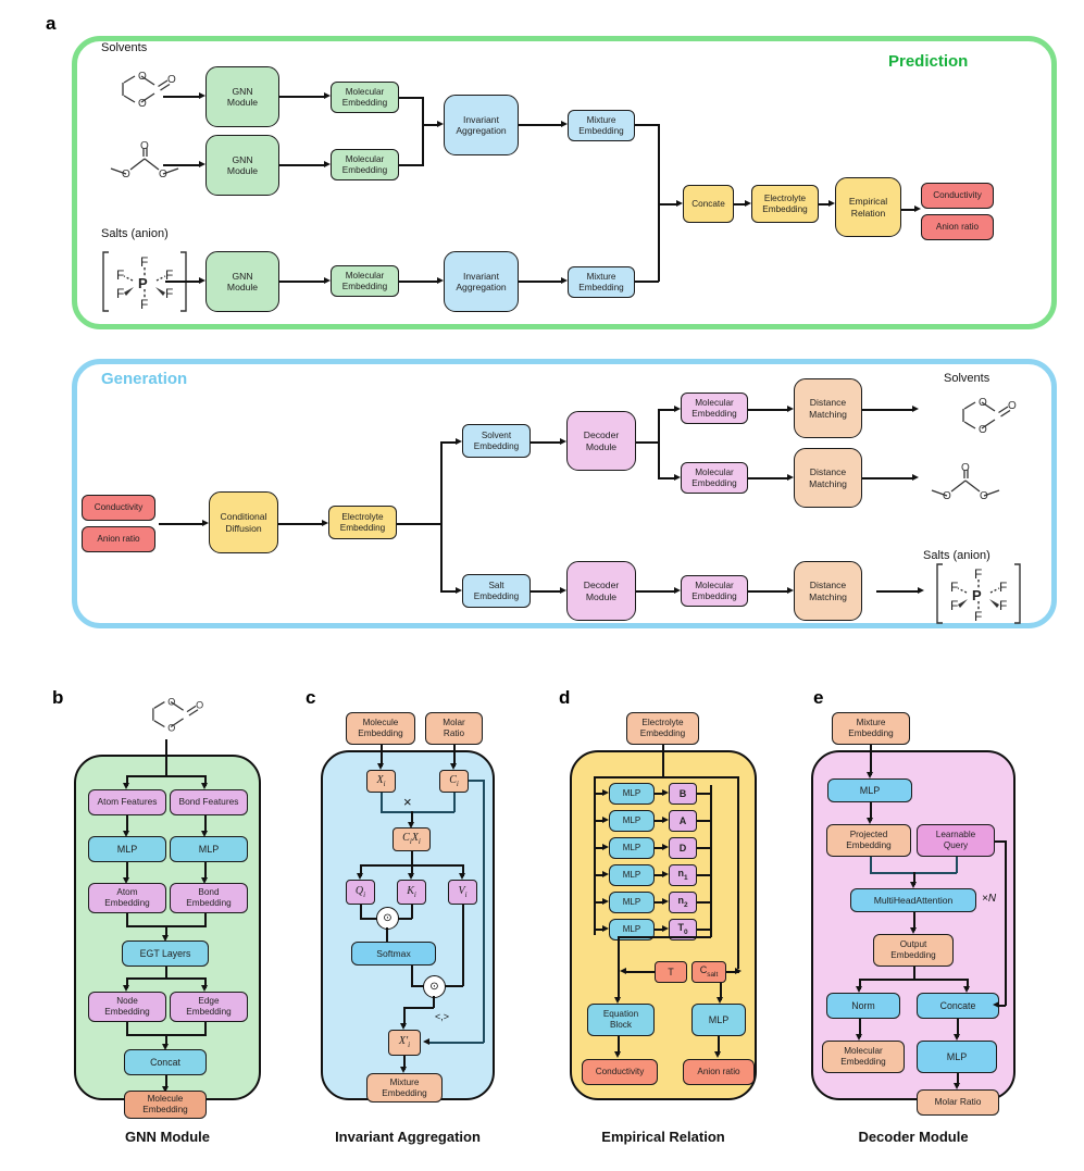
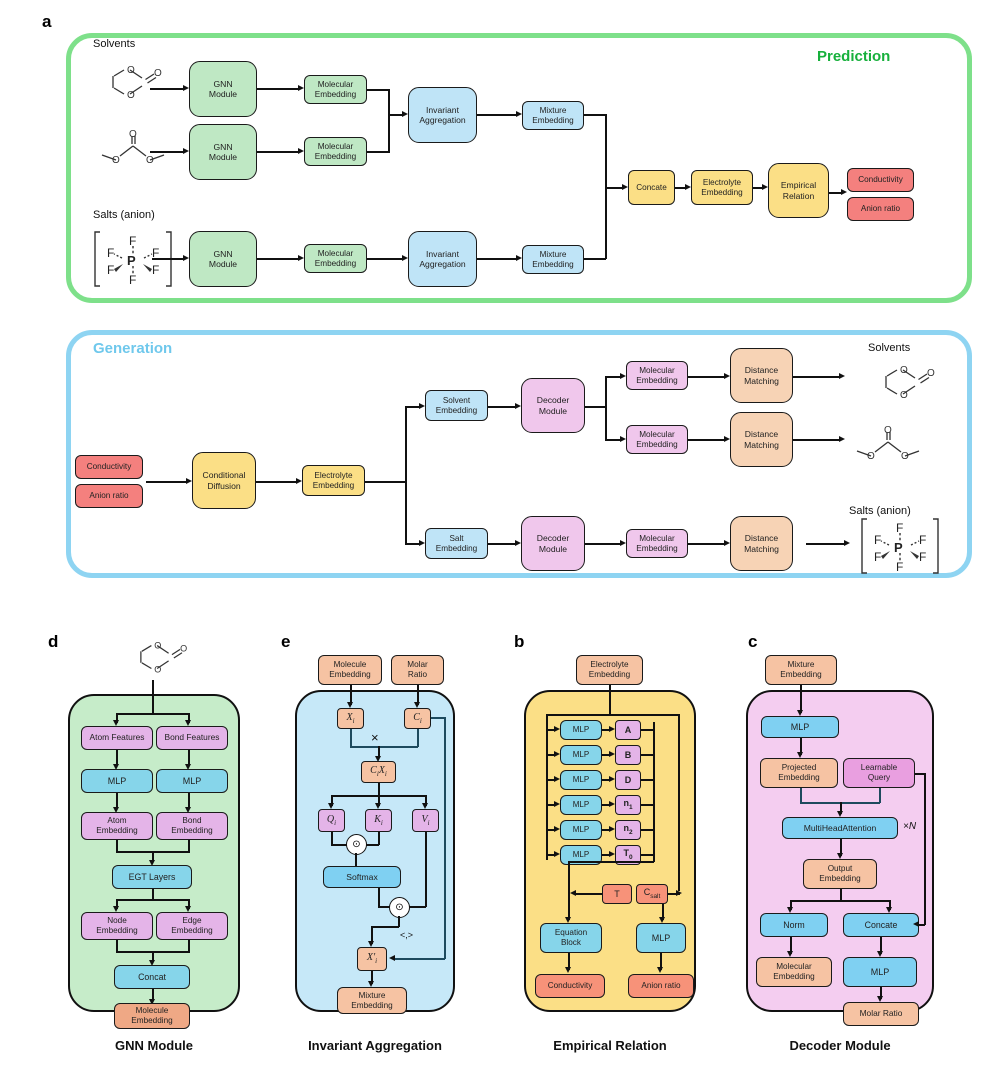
  a
  Prediction
  Solvents
  Salts (anion)
  O
  O
  O
  O
  O
  O
  F
  F
  F
  F
  F
  F
  P
  GNN
  Module
  GNN
  Module
  GNN
  Module
  Molecular
  Embedding
  Molecular
  Embedding
  Molecular
  Embedding
  Invariant
  Aggregation
  Invariant
  Aggregation
  Mixture
  Embedding
  Mixture
  Embedding
  Concate
  Electrolyte
  Embedding
  Empirical
  Relation
  Conductivity
  Anion ratio
  Generation
  Conductivity
  Anion ratio
  Conditional
  Diffusion
  Electrolyte
  Embedding
  Solvent
  Embedding
  Salt
  Embedding
  Decoder
  Module
  Decoder
  Module
  Molecular
  Embedding
  Molecular
  Embedding
  Molecular
  Embedding
  Distance
  Matching
  Distance
  Matching
  Distance
  Matching
  Solvents
  Salts (anion)
  O
  O
  O
  O
  O
  O
  F
  F
  F
  F
  F
  F
  P
- b
+ d
  O
  O
  O
  Atom Features
  Bond Features
  MLP
  MLP
  Atom
  Embedding
  Bond
  Embedding
  EGT Layers
  Node
  Embedding
  Edge
  Embedding
  Concat
  Molecule
  Embedding
  GNN Module
- c
+ e
  Molecule
  Embedding
  Molar
  Ratio
  Xi
  Ci
  ×
  CiXi
  Qi
  Ki
  Vi
  ⊙
  Softmax
  ⊙
  X′i
  <,>
  Mixture
  Embedding
  Invariant Aggregation
- d
+ b
  Electrolyte
  Embedding
  MLP
- B
+ A
  MLP
- A
+ B
  MLP
  D
  MLP
  MLP
  MLP
  T
  Equation
  Block
  MLP
  Conductivity
  Anion ratio
  Empirical Relation
- e
+ c
  Mixture
  Embedding
  MLP
  Projected
  Embedding
  Learnable
  Query
  MultiHeadAttention
  ×N
  Output
  Embedding
  Norm
  Concate
  Molecular
  Embedding
  MLP
  Molar Ratio
  Decoder Module
